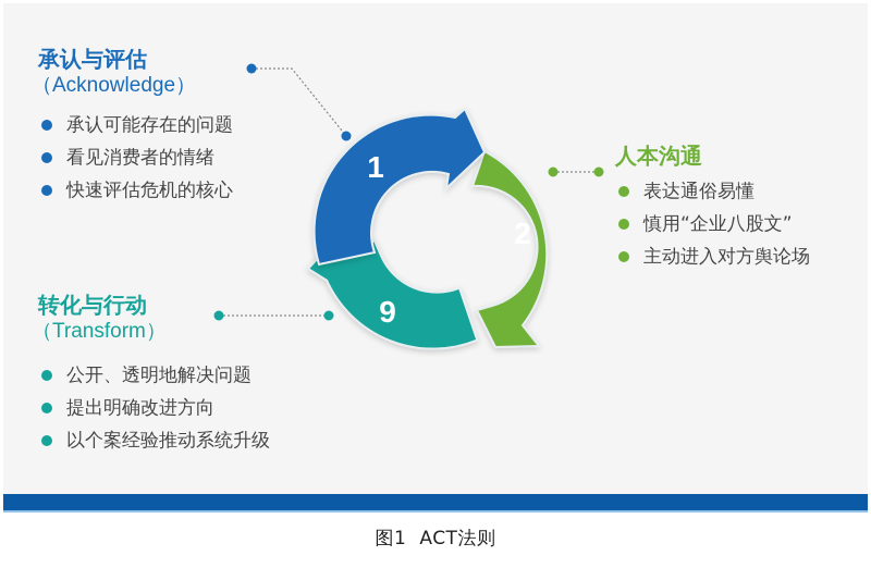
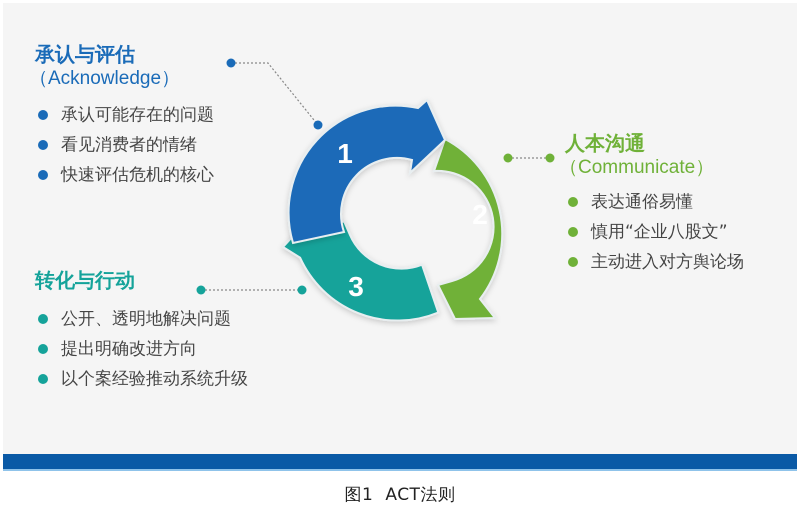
  1
  2
- 9
+ 3
  承认与评估
  （Acknowledge）
  承认可能存在的问题
  看见消费者的情绪
  快速评估危机的核心
  人本沟通
+ （Communicate）
  表达通俗易懂
  慎用“企业八股文”
  主动进入对方舆论场
  转化与行动
- （Transform）
  公开、透明地解决问题
  提出明确改进方向
  以个案经验推动系统升级
  图1 ACT法则
